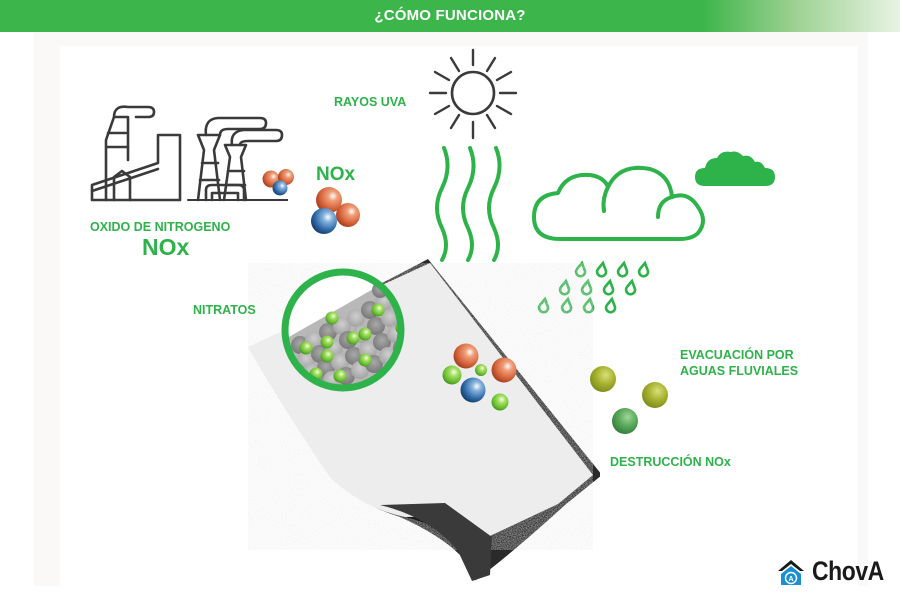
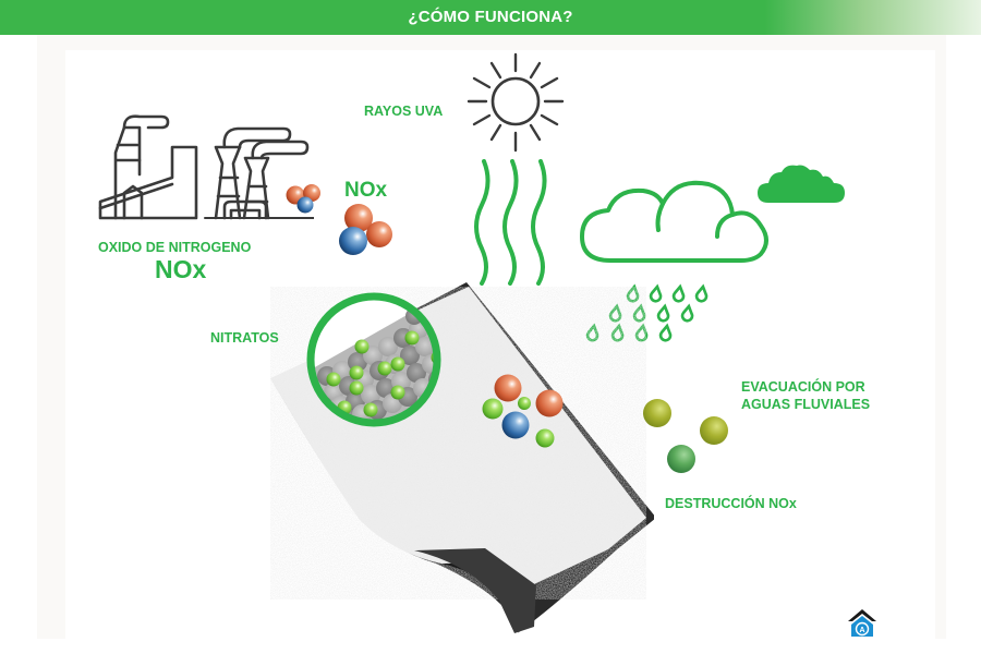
  ¿CÓMO FUNCIONA?
  OXIDO DE NITROGENO
  NOx
  NOx
  RAYOS UVA
  NITRATOS
  EVACUACIÓN POR
  AGUAS FLUVIALES
  DESTRUCCIÓN NOx
- ChovA
